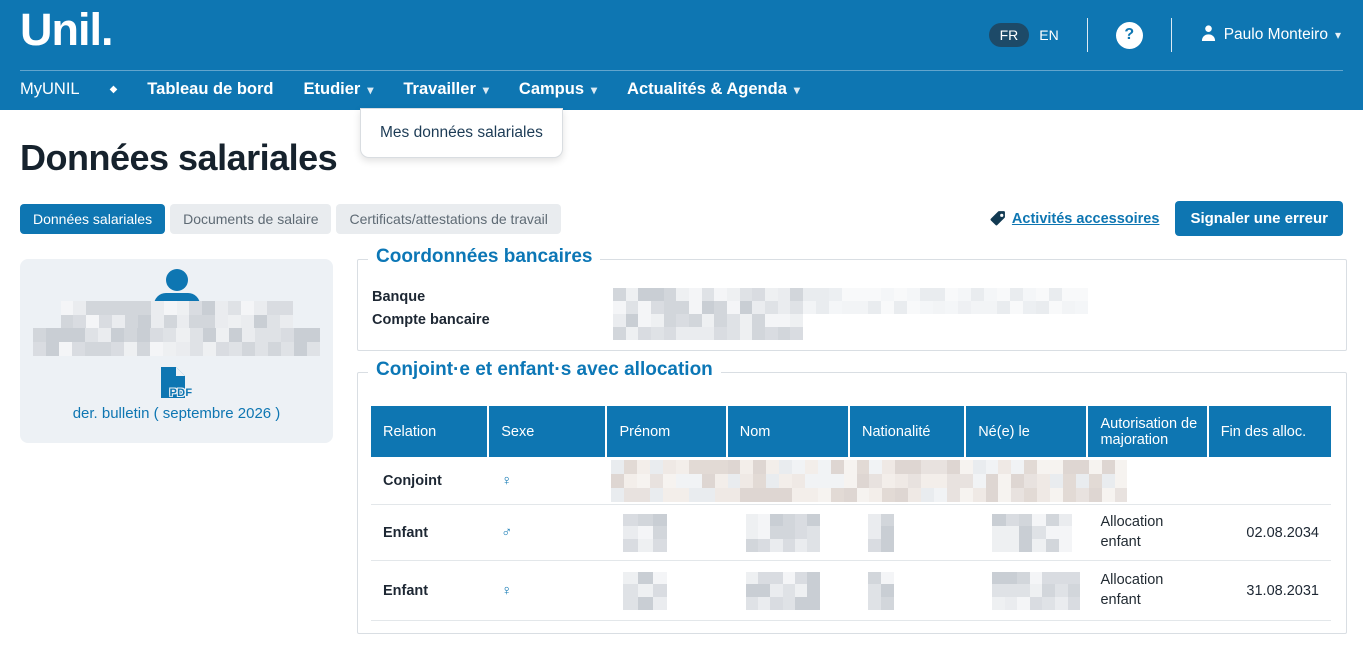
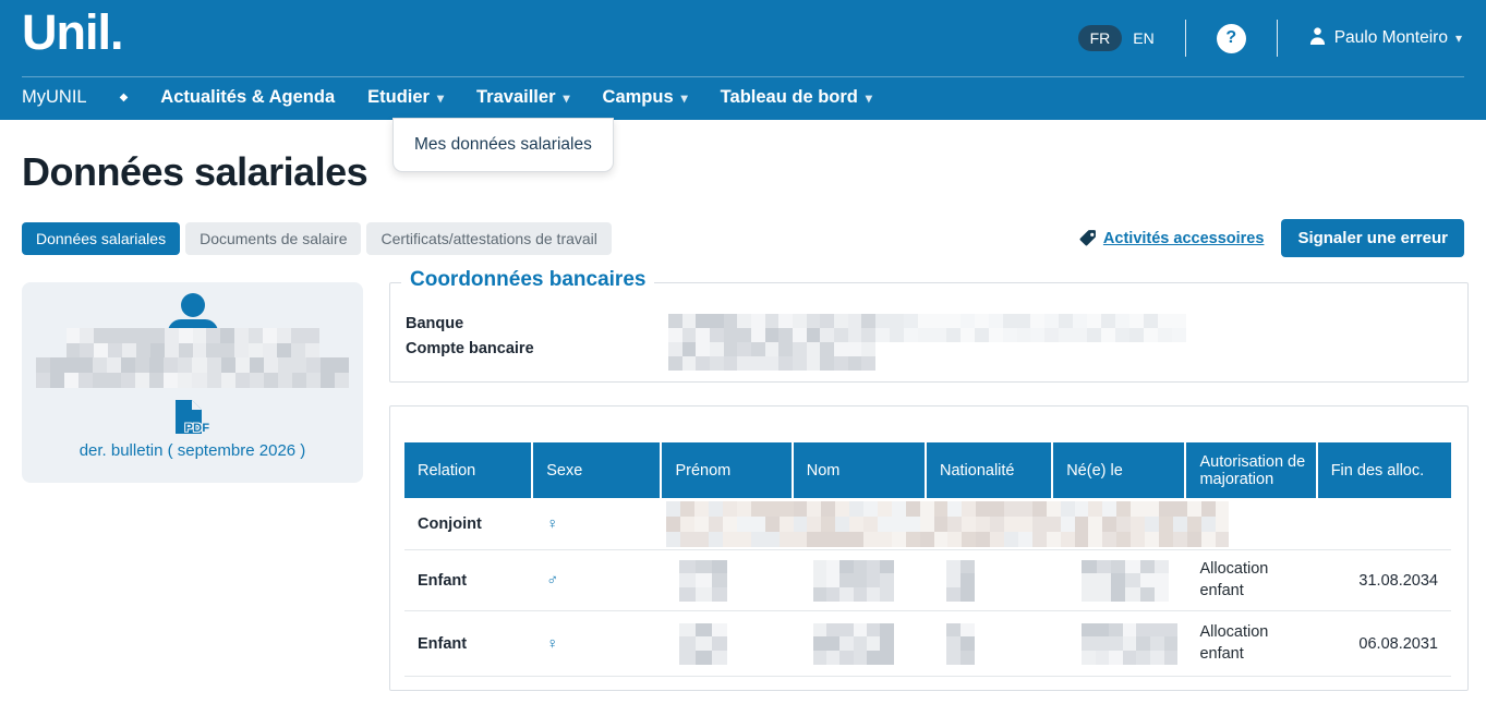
  Unil.
  FR
  EN
  ?
  Paulo Monteiro
  ▾
  MyUNIL
  ◆
- Tableau de bord
+ Actualités & Agenda
  Etudier
  ▾
  Travailler
  ▾
  Campus
  ▾
- Actualités & Agenda
+ Tableau de bord
  ▾
  Mes données salariales
  Données salariales
  Données salariales
  Documents de salaire
  Certificats/attestations de travail
  Activités accessoires
  Signaler une erreur
  PDF
  der. bulletin ( septembre 2026 )
  Coordonnées bancaires
  Banque
  Compte bancaire
- Conjoint·e et enfant·s avec allocation
  Relation	Sexe	Prénom	Nom	Nationalité	Né(e) le	Autorisation de majoration	Fin des alloc.
  Conjoint	♀
- Enfant	♂					Allocation enfant	02.08.2034
+ Enfant	♂					Allocation enfant	31.08.2034
- Enfant	♀					Allocation enfant	31.08.2031
+ Enfant	♀					Allocation enfant	06.08.2031
